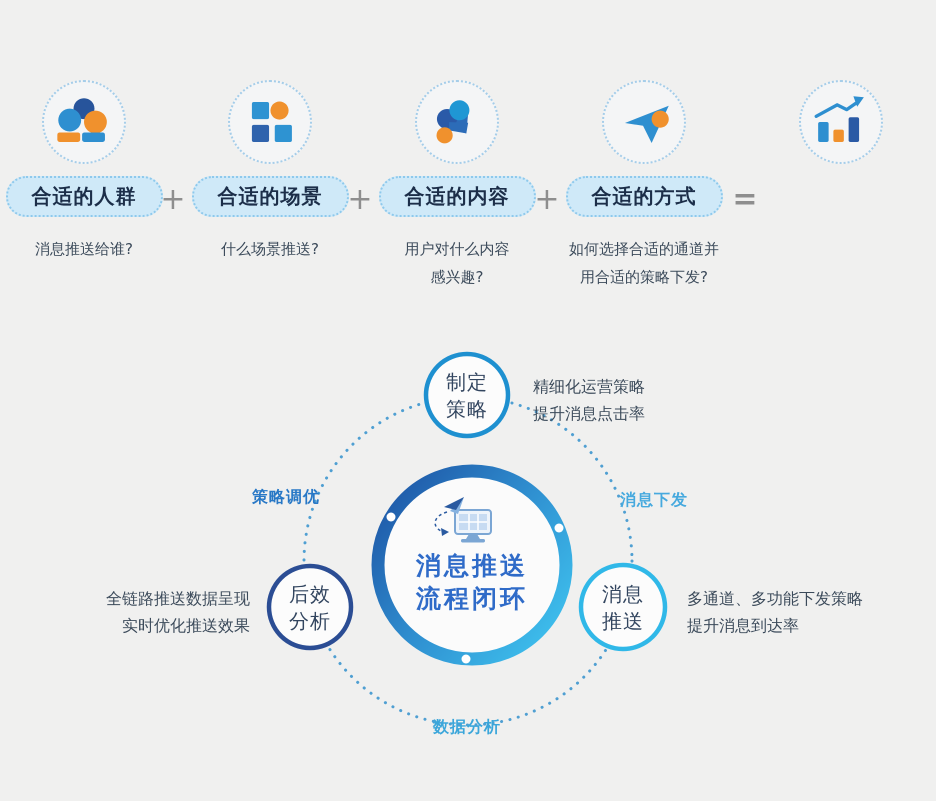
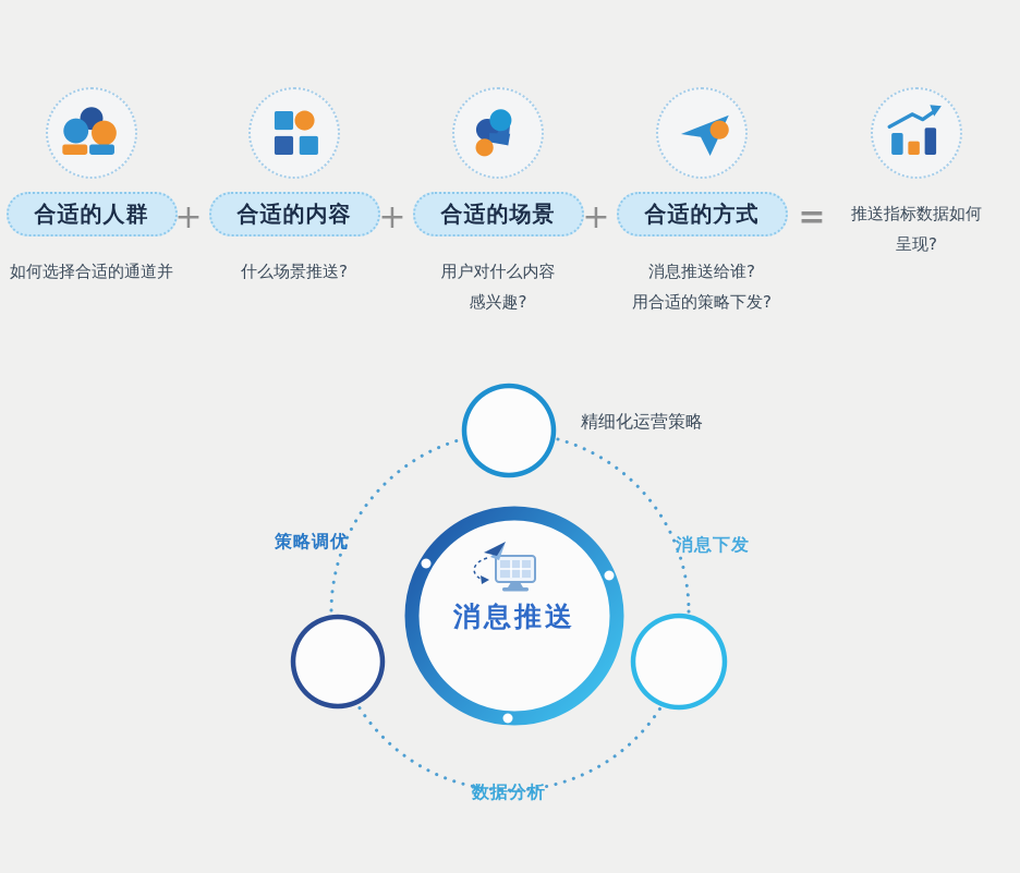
  合适的人群
- 消息推送给谁?
+ 如何选择合适的通道并
- 合适的场景
+ 合适的内容
  什么场景推送?
- 合适的内容
+ 合适的场景
  用户对什么内容
  感兴趣?
  合适的方式
- 如何选择合适的通道并
+ 消息推送给谁?
  用合适的策略下发?
+ 推送指标数据如何
+ 呈现?
  +
  +
  +
  =
  消息推送
- 流程闭环
- 制定
- 策略
- 后效
- 分析
- 消息
- 推送
  精细化运营策略
- 提升消息点击率
- 全链路推送数据呈现
- 实时优化推送效果
- 多通道、多功能下发策略
- 提升消息到达率
  策略调优
  消息下发
  数据分析
